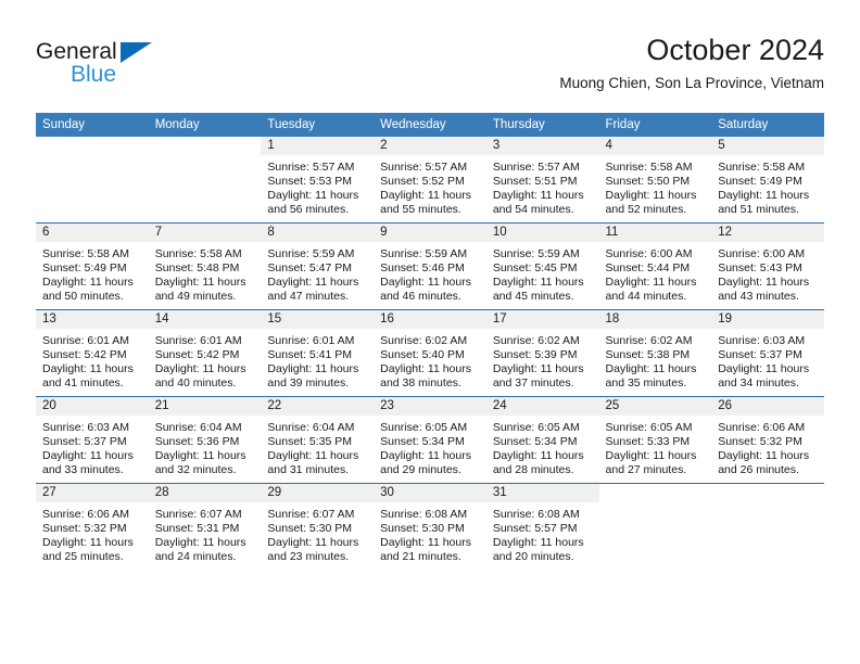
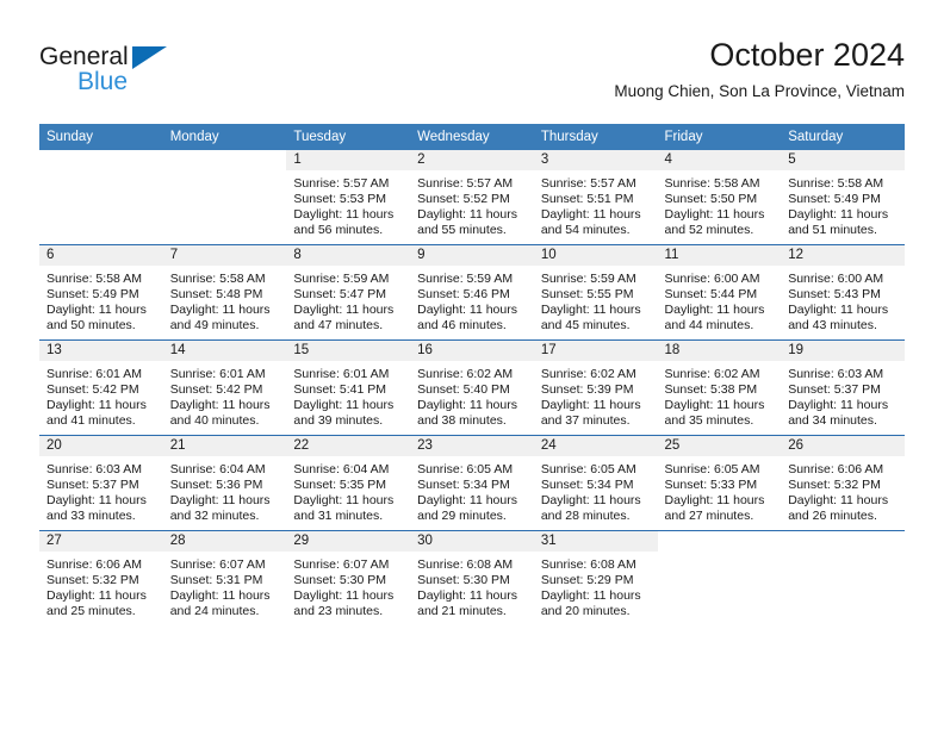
  General
  Blue
  October 2024
  Muong Chien, Son La Province, Vietnam
  Sunday	Monday	Tuesday	Wednesday	Thursday	Friday	Saturday
  		1Sunrise: 5:57 AMSunset: 5:53 PMDaylight: 11 hoursand 56 minutes.	2Sunrise: 5:57 AMSunset: 5:52 PMDaylight: 11 hoursand 55 minutes.	3Sunrise: 5:57 AMSunset: 5:51 PMDaylight: 11 hoursand 54 minutes.	4Sunrise: 5:58 AMSunset: 5:50 PMDaylight: 11 hoursand 52 minutes.	5Sunrise: 5:58 AMSunset: 5:49 PMDaylight: 11 hoursand 51 minutes.
- 6Sunrise: 5:58 AMSunset: 5:49 PMDaylight: 11 hoursand 50 minutes.	7Sunrise: 5:58 AMSunset: 5:48 PMDaylight: 11 hoursand 49 minutes.	8Sunrise: 5:59 AMSunset: 5:47 PMDaylight: 11 hoursand 47 minutes.	9Sunrise: 5:59 AMSunset: 5:46 PMDaylight: 11 hoursand 46 minutes.	10Sunrise: 5:59 AMSunset: 5:45 PMDaylight: 11 hoursand 45 minutes.	11Sunrise: 6:00 AMSunset: 5:44 PMDaylight: 11 hoursand 44 minutes.	12Sunrise: 6:00 AMSunset: 5:43 PMDaylight: 11 hoursand 43 minutes.
+ 6Sunrise: 5:58 AMSunset: 5:49 PMDaylight: 11 hoursand 50 minutes.	7Sunrise: 5:58 AMSunset: 5:48 PMDaylight: 11 hoursand 49 minutes.	8Sunrise: 5:59 AMSunset: 5:47 PMDaylight: 11 hoursand 47 minutes.	9Sunrise: 5:59 AMSunset: 5:46 PMDaylight: 11 hoursand 46 minutes.	10Sunrise: 5:59 AMSunset: 5:55 PMDaylight: 11 hoursand 45 minutes.	11Sunrise: 6:00 AMSunset: 5:44 PMDaylight: 11 hoursand 44 minutes.	12Sunrise: 6:00 AMSunset: 5:43 PMDaylight: 11 hoursand 43 minutes.
  13Sunrise: 6:01 AMSunset: 5:42 PMDaylight: 11 hoursand 41 minutes.	14Sunrise: 6:01 AMSunset: 5:42 PMDaylight: 11 hoursand 40 minutes.	15Sunrise: 6:01 AMSunset: 5:41 PMDaylight: 11 hoursand 39 minutes.	16Sunrise: 6:02 AMSunset: 5:40 PMDaylight: 11 hoursand 38 minutes.	17Sunrise: 6:02 AMSunset: 5:39 PMDaylight: 11 hoursand 37 minutes.	18Sunrise: 6:02 AMSunset: 5:38 PMDaylight: 11 hoursand 35 minutes.	19Sunrise: 6:03 AMSunset: 5:37 PMDaylight: 11 hoursand 34 minutes.
  20Sunrise: 6:03 AMSunset: 5:37 PMDaylight: 11 hoursand 33 minutes.	21Sunrise: 6:04 AMSunset: 5:36 PMDaylight: 11 hoursand 32 minutes.	22Sunrise: 6:04 AMSunset: 5:35 PMDaylight: 11 hoursand 31 minutes.	23Sunrise: 6:05 AMSunset: 5:34 PMDaylight: 11 hoursand 29 minutes.	24Sunrise: 6:05 AMSunset: 5:34 PMDaylight: 11 hoursand 28 minutes.	25Sunrise: 6:05 AMSunset: 5:33 PMDaylight: 11 hoursand 27 minutes.	26Sunrise: 6:06 AMSunset: 5:32 PMDaylight: 11 hoursand 26 minutes.
- 27Sunrise: 6:06 AMSunset: 5:32 PMDaylight: 11 hoursand 25 minutes.	28Sunrise: 6:07 AMSunset: 5:31 PMDaylight: 11 hoursand 24 minutes.	29Sunrise: 6:07 AMSunset: 5:30 PMDaylight: 11 hoursand 23 minutes.	30Sunrise: 6:08 AMSunset: 5:30 PMDaylight: 11 hoursand 21 minutes.	31Sunrise: 6:08 AMSunset: 5:57 PMDaylight: 11 hoursand 20 minutes.
+ 27Sunrise: 6:06 AMSunset: 5:32 PMDaylight: 11 hoursand 25 minutes.	28Sunrise: 6:07 AMSunset: 5:31 PMDaylight: 11 hoursand 24 minutes.	29Sunrise: 6:07 AMSunset: 5:30 PMDaylight: 11 hoursand 23 minutes.	30Sunrise: 6:08 AMSunset: 5:30 PMDaylight: 11 hoursand 21 minutes.	31Sunrise: 6:08 AMSunset: 5:29 PMDaylight: 11 hoursand 20 minutes.
